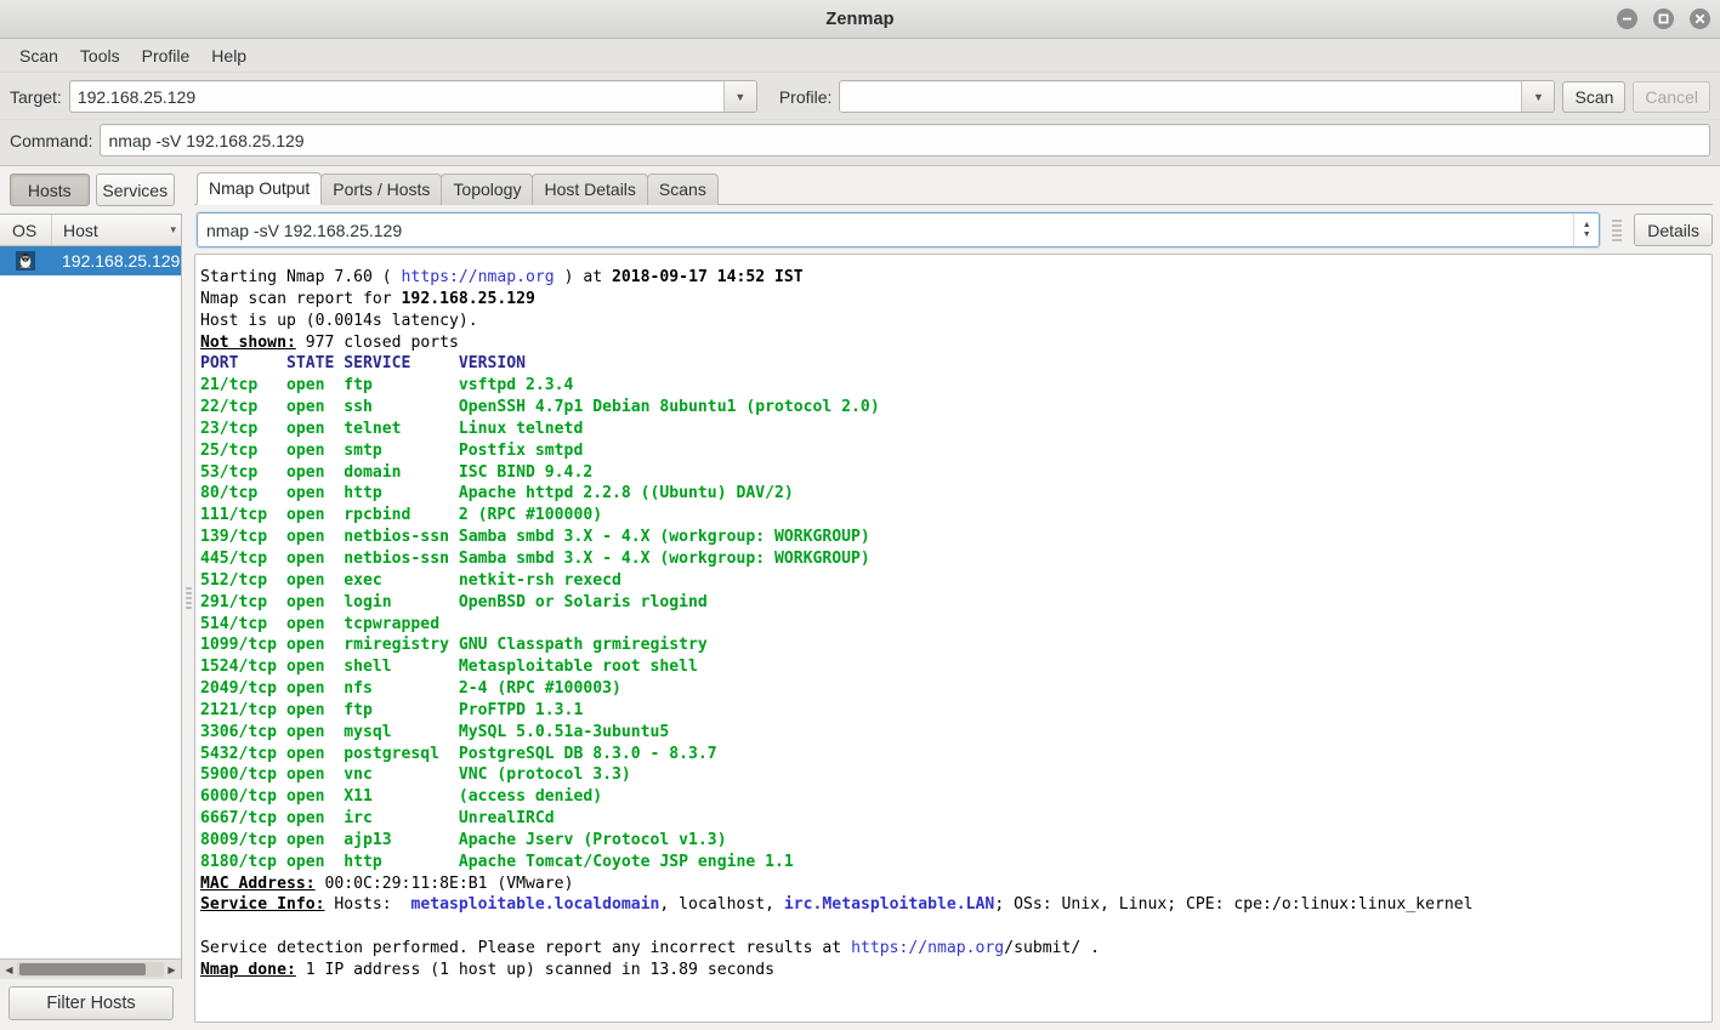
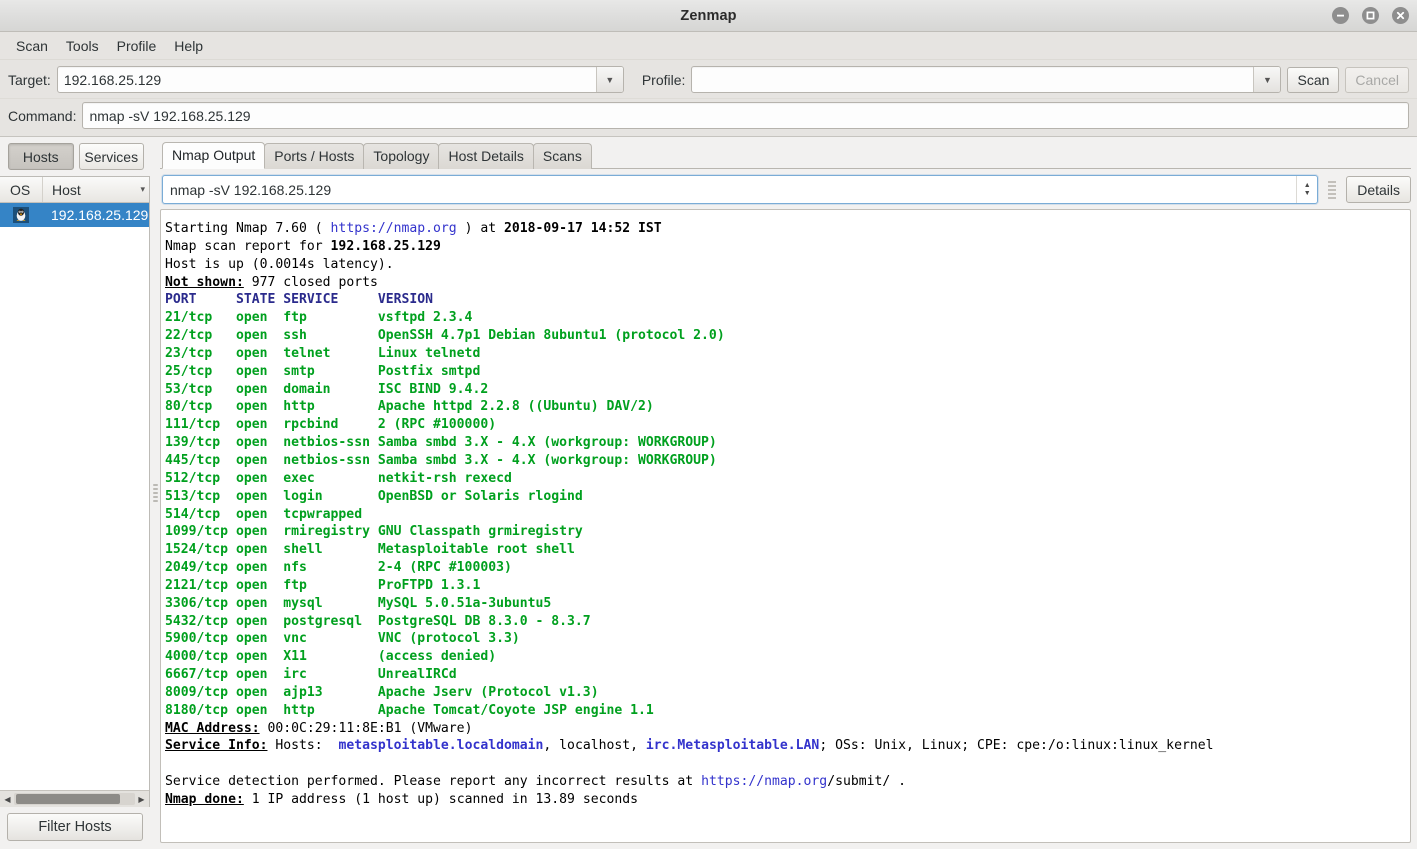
  Zenmap
  Scan
  Tools
  Profile
  Help
  Target:
  192.168.25.129
  ▼
  Profile:
  ▼
  Scan
  Cancel
  Command:
  nmap -sV 192.168.25.129
  Hosts
  Services
  OS
  Host
  ▾
  192.168.25.129
  ◀
  ▶
  Filter Hosts
  Nmap Output
  Ports / Hosts
  Topology
  Host Details
  Scans
  nmap -sV 192.168.25.129
  Details
  Starting Nmap 7.60 ( https://nmap.org ) at 2018-09-17 14:52 IST
  Nmap scan report for 192.168.25.129
  Host is up (0.0014s latency).
  Not shown: 977 closed ports
  PORT STATE SERVICE VERSION
  21/tcp open ftp vsftpd 2.3.4
  22/tcp open ssh OpenSSH 4.7p1 Debian 8ubuntu1 (protocol 2.0)
  23/tcp open telnet Linux telnetd
  25/tcp open smtp Postfix smtpd
  53/tcp open domain ISC BIND 9.4.2
  80/tcp open http Apache httpd 2.2.8 ((Ubuntu) DAV/2)
  111/tcp open rpcbind 2 (RPC #100000)
  139/tcp open netbios-ssn Samba smbd 3.X - 4.X (workgroup: WORKGROUP)
  445/tcp open netbios-ssn Samba smbd 3.X - 4.X (workgroup: WORKGROUP)
  512/tcp open exec netkit-rsh rexecd
- 291/tcp open login OpenBSD or Solaris rlogind
+ 513/tcp open login OpenBSD or Solaris rlogind
  514/tcp open tcpwrapped
  1099/tcp open rmiregistry GNU Classpath grmiregistry
  1524/tcp open shell Metasploitable root shell
  2049/tcp open nfs 2-4 (RPC #100003)
  2121/tcp open ftp ProFTPD 1.3.1
  3306/tcp open mysql MySQL 5.0.51a-3ubuntu5
  5432/tcp open postgresql PostgreSQL DB 8.3.0 - 8.3.7
  5900/tcp open vnc VNC (protocol 3.3)
- 6000/tcp open X11 (access denied)
+ 4000/tcp open X11 (access denied)
  6667/tcp open irc UnrealIRCd
  8009/tcp open ajp13 Apache Jserv (Protocol v1.3)
  8180/tcp open http Apache Tomcat/Coyote JSP engine 1.1
  MAC Address: 00:0C:29:11:8E:B1 (VMware)
  Service Info: Hosts: metasploitable.localdomain, localhost, irc.Metasploitable.LAN; OSs: Unix, Linux; CPE: cpe:/o:linux:linux_kernel
  Service detection performed. Please report any incorrect results at https://nmap.org/submit/ .
  Nmap done: 1 IP address (1 host up) scanned in 13.89 seconds
